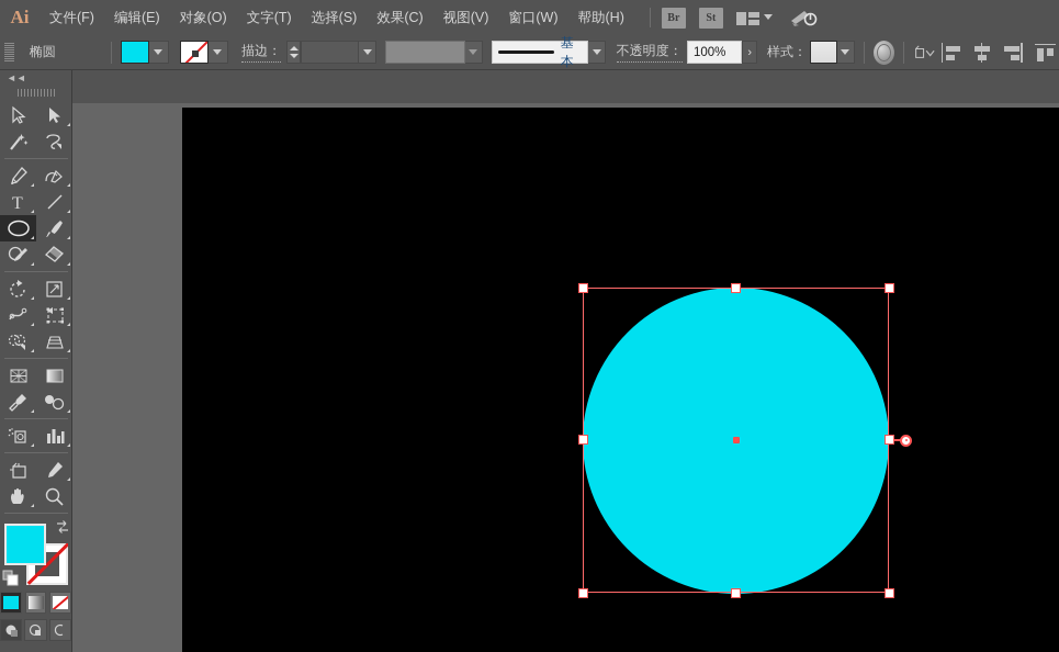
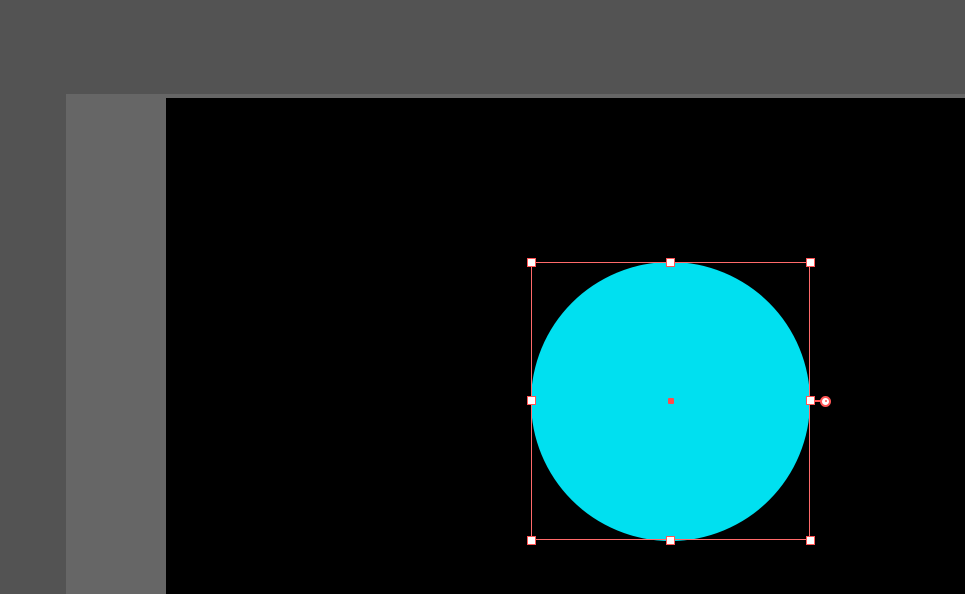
- Ai
- 文件(F)
- 编辑(E)
- 对象(O)
- 文字(T)
- 选择(S)
- 效果(C)
- 视图(V)
- 窗口(W)
- 帮助(H)
- Br
- St
- 椭圆
- 描边：
- 基本
- 不透明度：
- 100%
- ›
- 样式：
- ◄◄
- T
